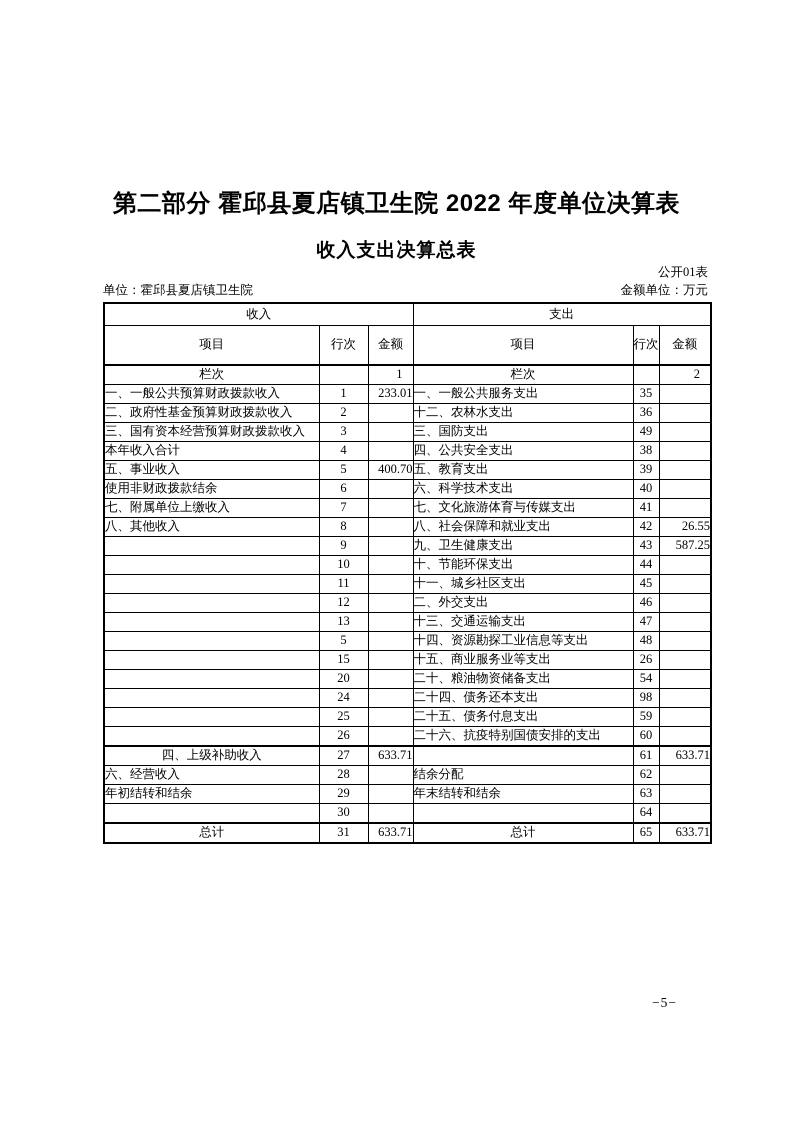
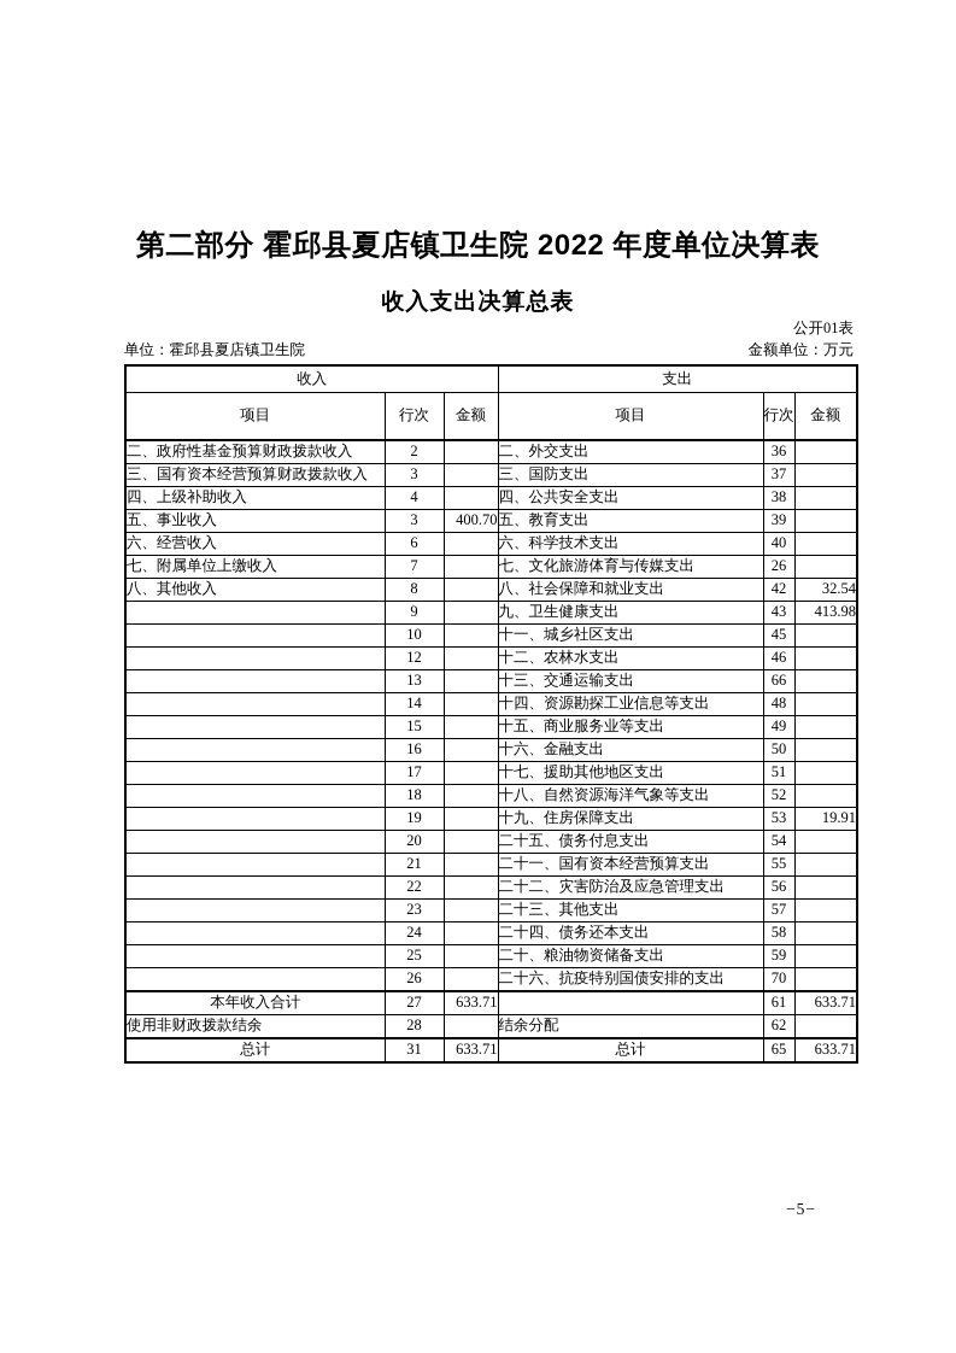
  第二部分 霍邱县夏店镇卫生院 2022 年度单位决算表
  收入支出决算总表
  公开01表
  单位：霍邱县夏店镇卫生院
  金额单位：万元
  收入	支出
  项目	行次	金额	项目	行次	金额
- 栏次		1	栏次		2
- 一、一般公共预算财政拨款收入	1	233.01	一、一般公共服务支出	35
- 二、政府性基金预算财政拨款收入	2		十二、农林水支出	36
+ 二、政府性基金预算财政拨款收入	2		二、外交支出	36
- 三、国有资本经营预算财政拨款收入	3		三、国防支出	49
+ 三、国有资本经营预算财政拨款收入	3		三、国防支出	37
- 本年收入合计	4		四、公共安全支出	38
+ 四、上级补助收入	4		四、公共安全支出	38
- 五、事业收入	5	400.70	五、教育支出	39
+ 五、事业收入	3	400.70	五、教育支出	39
- 使用非财政拨款结余	6		六、科学技术支出	40
+ 六、经营收入	6		六、科学技术支出	40
- 七、附属单位上缴收入	7		七、文化旅游体育与传媒支出	41
+ 七、附属单位上缴收入	7		七、文化旅游体育与传媒支出	26
- 八、其他收入	8		八、社会保障和就业支出	42	26.55
+ 八、其他收入	8		八、社会保障和就业支出	42	32.54
- 	9		九、卫生健康支出	43	587.25
+ 	9		九、卫生健康支出	43	413.98
- 	10		十、节能环保支出	44
- 	11		十一、城乡社区支出	45
+ 	10		十一、城乡社区支出	45
- 	12		二、外交支出	46
+ 	12		十二、农林水支出	46
- 	13		十三、交通运输支出	47
+ 	13		十三、交通运输支出	66
- 	5		十四、资源勘探工业信息等支出	48
+ 	14		十四、资源勘探工业信息等支出	48
- 	15		十五、商业服务业等支出	26
+ 	15		十五、商业服务业等支出	49
+ 	16		十六、金融支出	50
+ 	17		十七、援助其他地区支出	51
+ 	18		十八、自然资源海洋气象等支出	52
+ 	19		十九、住房保障支出	53	19.91
- 	20		二十、粮油物资储备支出	54
+ 	20		二十五、债务付息支出	54
+ 	21		二十一、国有资本经营预算支出	55
+ 	22		二十二、灾害防治及应急管理支出	56
+ 	23		二十三、其他支出	57
- 	24		二十四、债务还本支出	98
+ 	24		二十四、债务还本支出	58
- 	25		二十五、债务付息支出	59
+ 	25		二十、粮油物资储备支出	59
- 	26		二十六、抗疫特别国债安排的支出	60
+ 	26		二十六、抗疫特别国债安排的支出	70
- 四、上级补助收入	27	633.71		61	633.71
+ 本年收入合计	27	633.71		61	633.71
- 六、经营收入	28		结余分配	62
+ 使用非财政拨款结余	28		结余分配	62
- 年初结转和结余	29		年末结转和结余	63
- 	30			64
  总计	31	633.71	总计	65	633.71
  −5−
